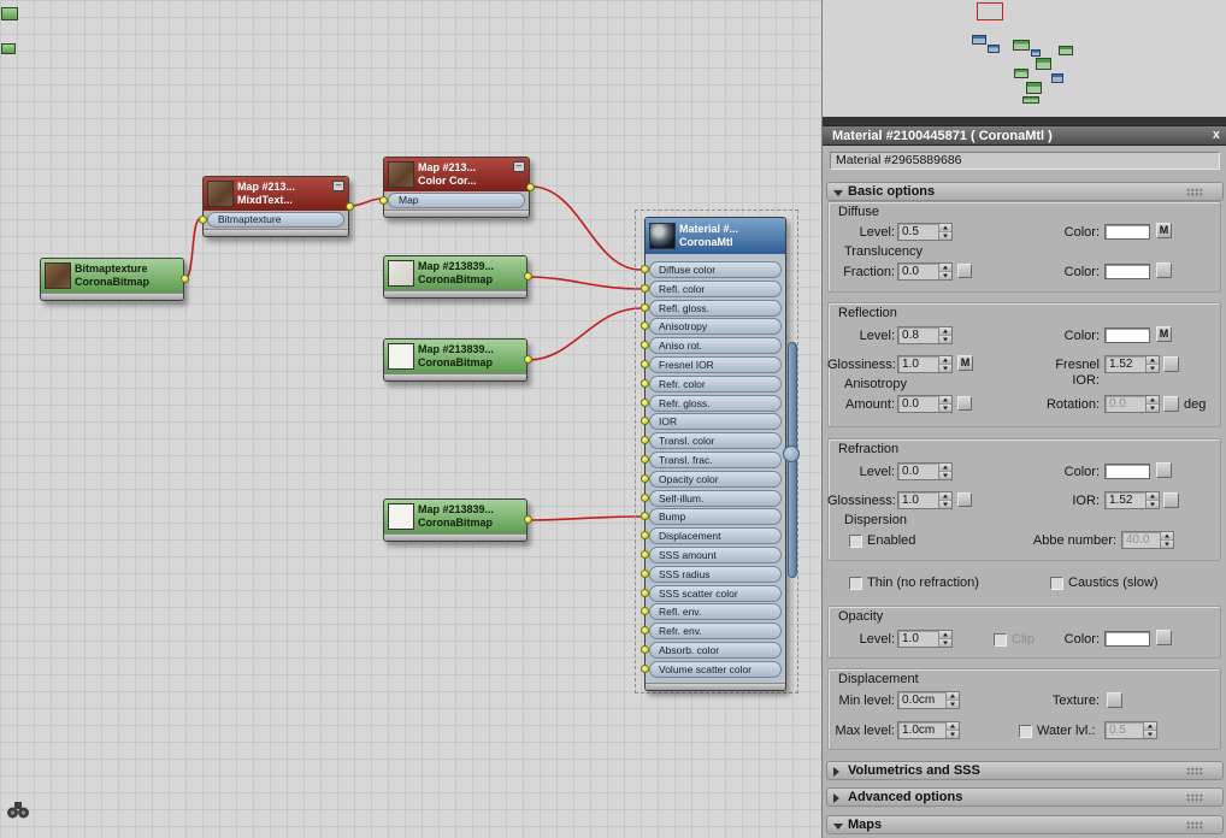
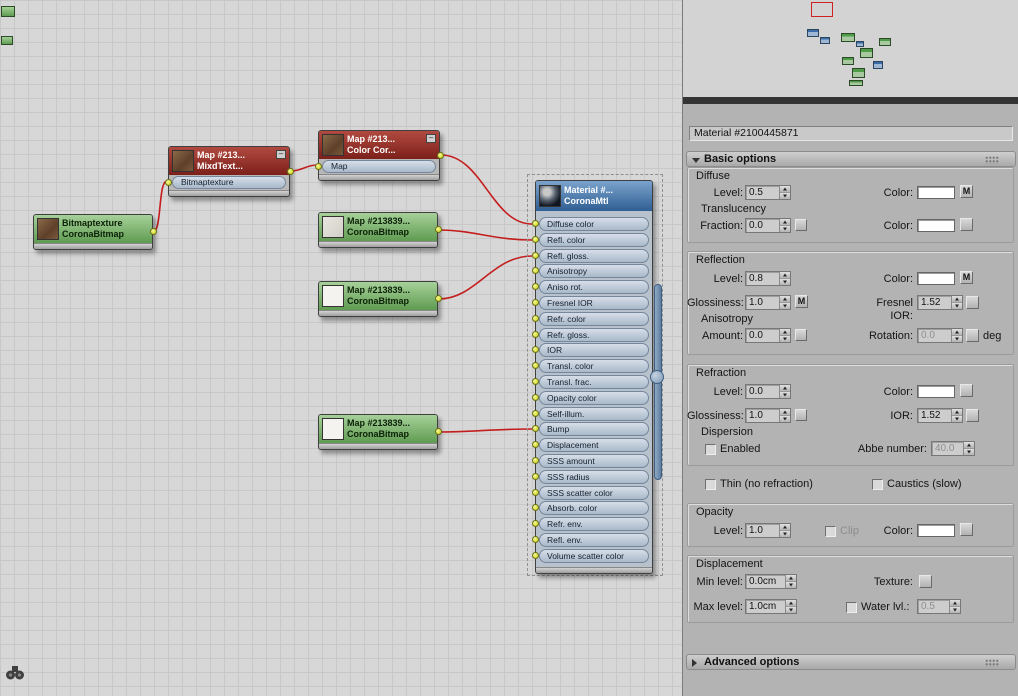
  Bitmaptexture
  CoronaBitmap
  Map #213...
  MixdText...
  –
  Bitmaptexture
  Map #213...
  Color Cor...
  –
  Map
  Map #213839...
  CoronaBitmap
  Map #213839...
  CoronaBitmap
  Map #213839...
  CoronaBitmap
  Material #...
  CoronaMtl
  Diffuse color
  Refl. color
  Refl. gloss.
  Anisotropy
  Aniso rot.
  Fresnel IOR
  Refr. color
  Refr. gloss.
  IOR
  Transl. color
  Transl. frac.
  Opacity color
  Self-illum.
  Bump
  Displacement
  SSS amount
  SSS radius
  SSS scatter color
- Refl. env.
+ Absorb. color
  Refr. env.
- Absorb. color
+ Refl. env.
  Volume scatter color
- Material #2100445871 ( CoronaMtl )
- x
- Material #2965889686
+ Material #2100445871
  Basic options
  Diffuse
  Level:
  0.5
  Color:
  M
  Translucency
  Fraction:
  0.0
  Color:
  Reflection
  Level:
  0.8
  Color:
  M
  Glossiness:
  1.0
  M
  Fresnel IOR:
  1.52
  Anisotropy
  Amount:
  0.0
  Rotation:
  0.0
  deg
  Refraction
  Level:
  0.0
  Color:
  Glossiness:
  1.0
  IOR:
  1.52
  Dispersion
  Enabled
  Abbe number:
  40.0
  Thin (no refraction)
  Caustics (slow)
  Opacity
  Level:
  1.0
  Clip
  Color:
  Displacement
  Min level:
  0.0cm
  Texture:
  Max level:
  1.0cm
  Water lvl.:
  0.5
- Volumetrics and SSS
  Advanced options
- Maps
